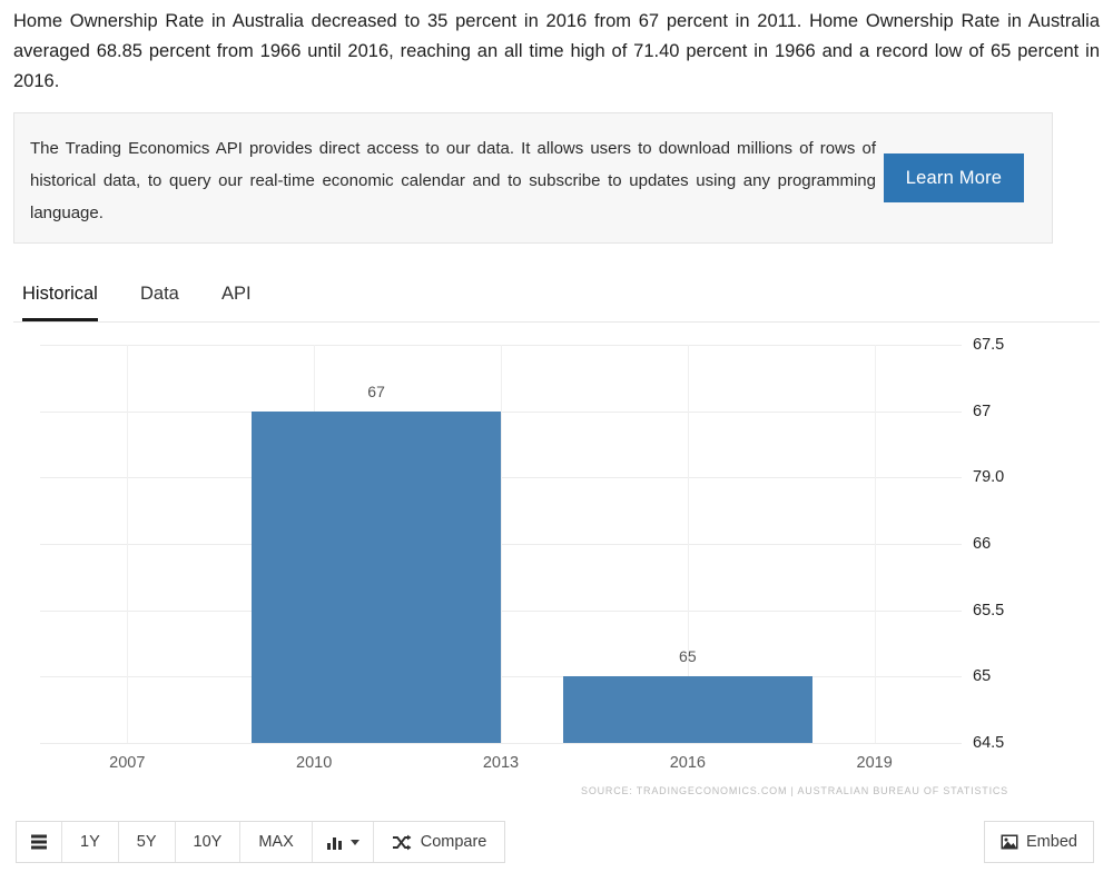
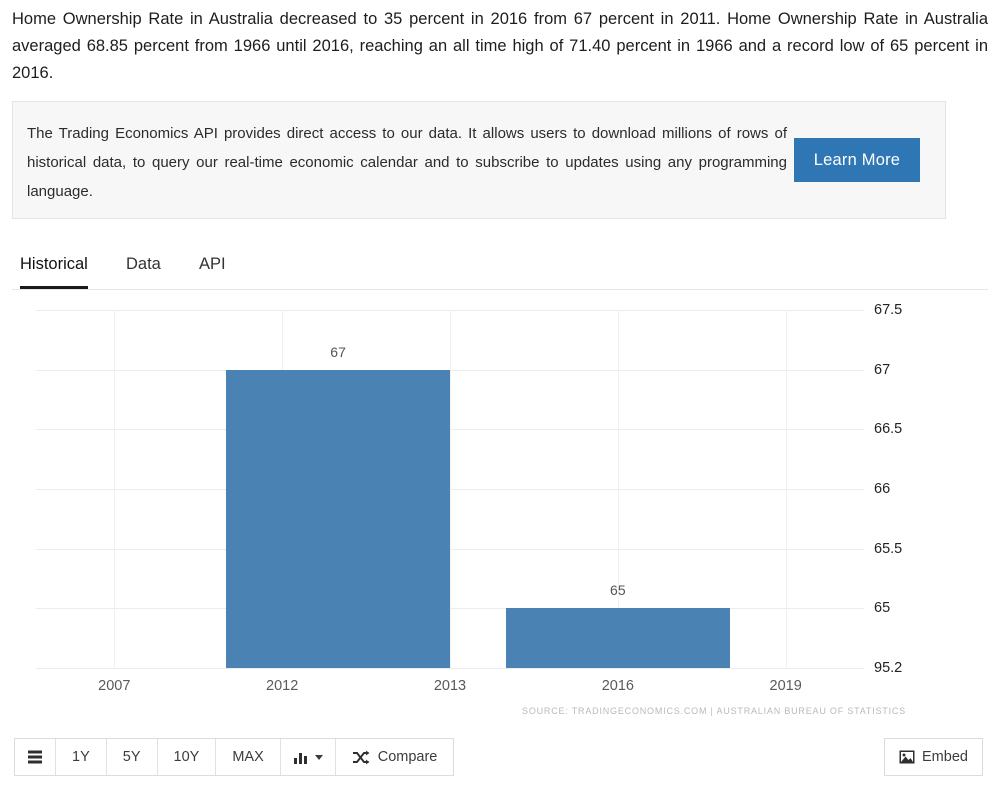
  Home Ownership Rate in Australia decreased to 35 percent in 2016 from 67 percent in 2011. Home Ownership Rate in Australia averaged 68.85 percent from 1966 until 2016, reaching an all time high of 71.40 percent in 1966 and a record low of 65 percent in 2016.
  The Trading Economics API provides direct access to our data. It allows users to download millions of rows of historical data, to query our real-time economic calendar and to subscribe to updates using any programming language.
  Learn More
  Historical
  Data
  API
  SOURCE: TRADINGECONOMICS.COM | AUSTRALIAN BUREAU OF STATISTICS
  67.5
  67
- 79.0
+ 66.5
  66
  65.5
  65
- 64.5
+ 95.2
  2007
- 2010
+ 2012
  2013
  2016
  2019
  67
  65
  1Y
  5Y
  10Y
  MAX
  Compare
  Embed
